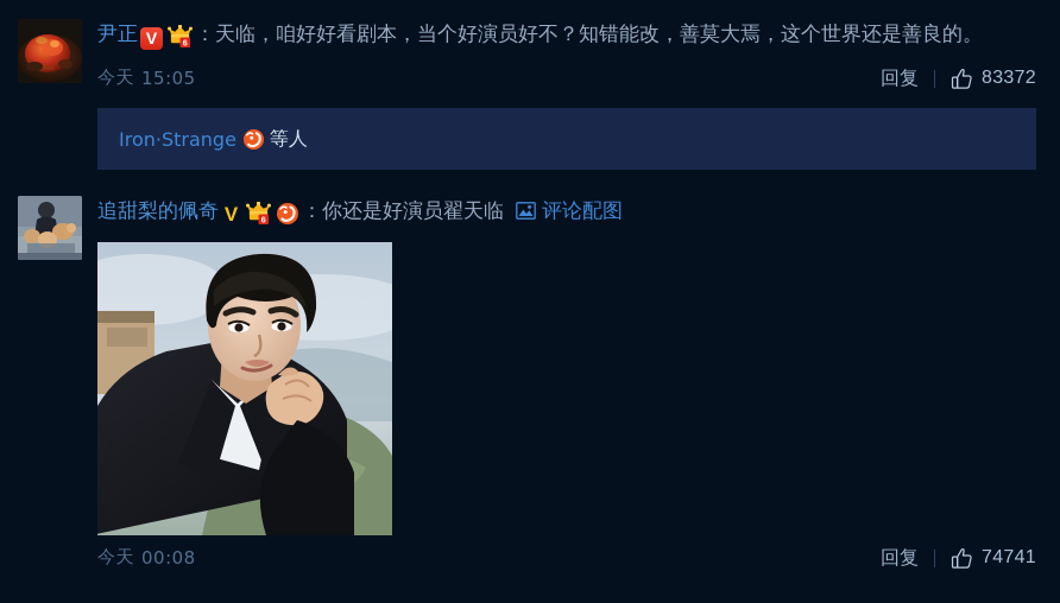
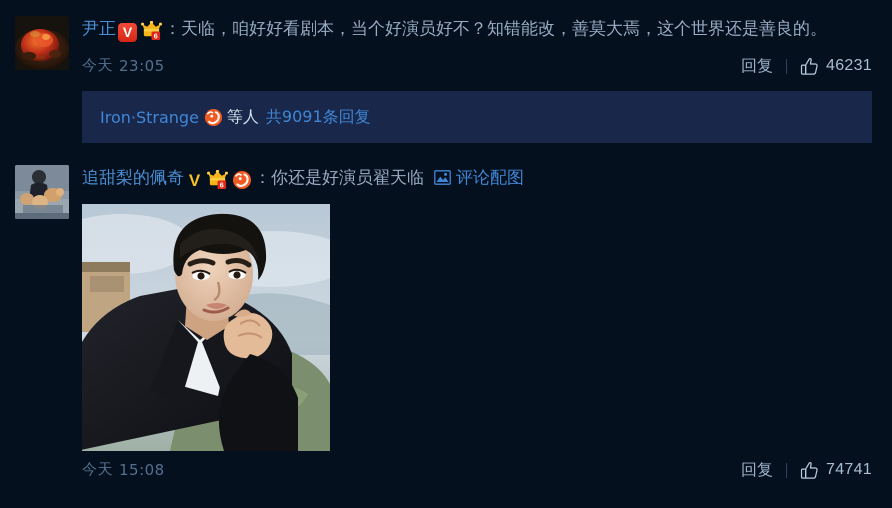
  尹正 V
  6
  ：天临，咱好好看剧本，当个好演员好不？知错能改，善莫大焉，这个世界还是善良的。
  今天
- 15:05
+ 23:05
  回复
- 83372
+ 46231
  Iron·Strange
  等人
+ 共9091条回复
  追甜梨的佩奇 V
  6
  ：你还是好演员翟天临 评论配图
  今天
- 00:08
+ 15:08
  回复
  74741
